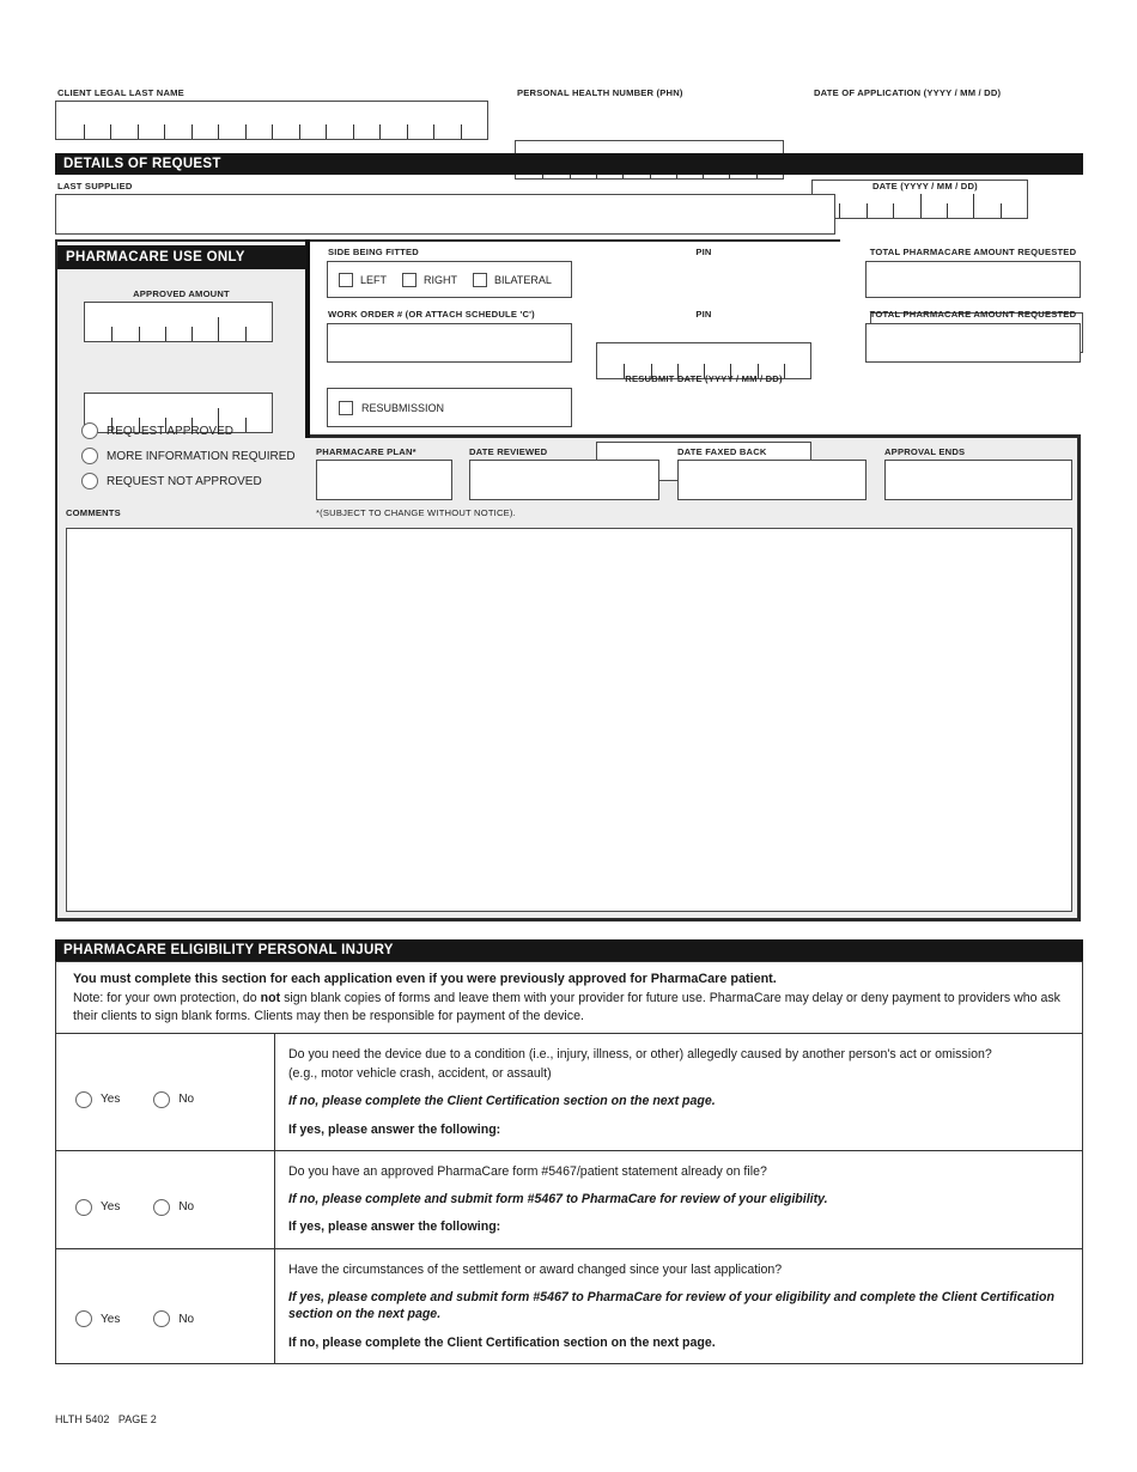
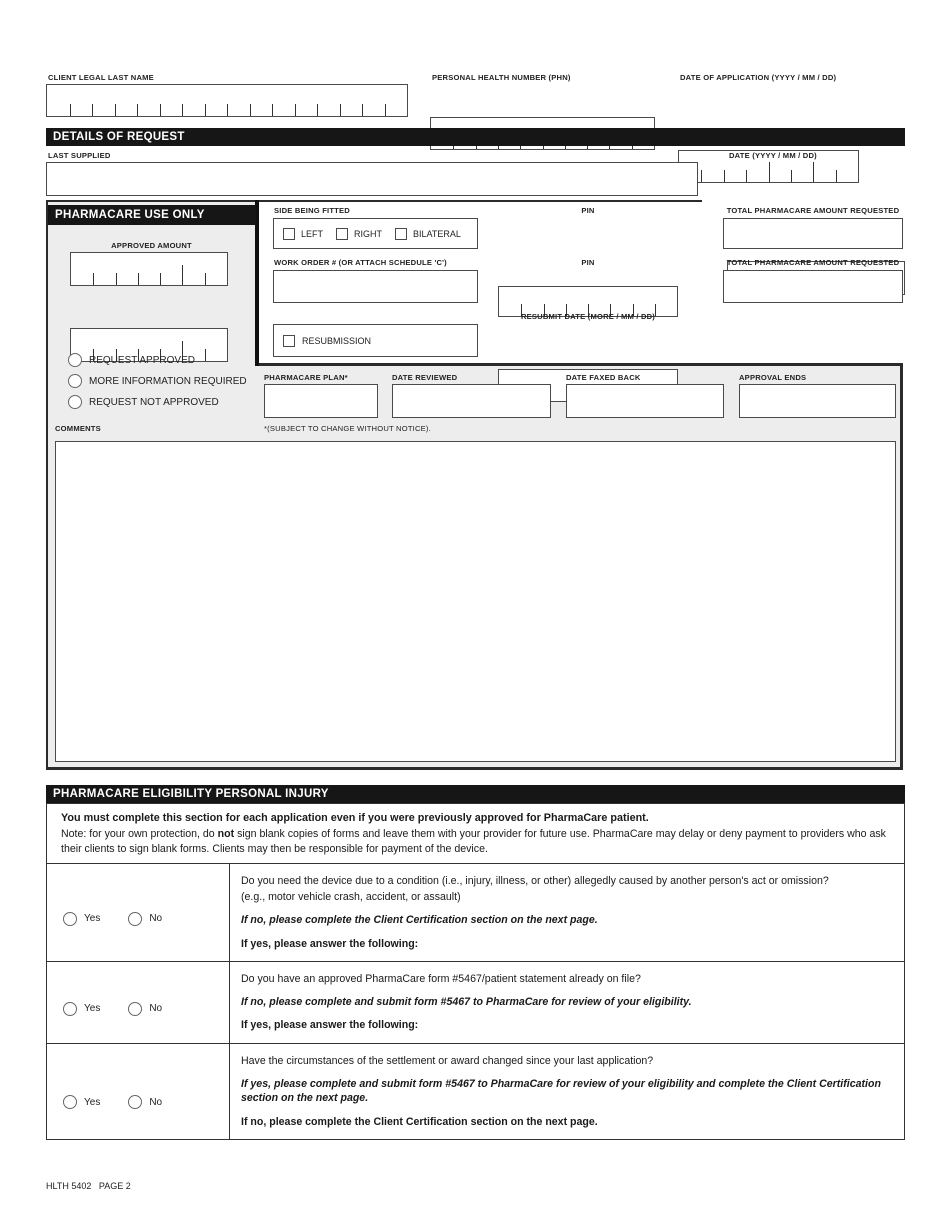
  CLIENT LEGAL LAST NAME
  PERSONAL HEALTH NUMBER (PHN)
  DATE OF APPLICATION (YYYY / MM / DD)
  DETAILS OF REQUEST
  LAST SUPPLIED
  DATE (YYYY / MM / DD)
  PHARMACARE USE ONLY
  APPROVED AMOUNT
  REQUEST APPROVED
  MORE INFORMATION REQUIRED
  REQUEST NOT APPROVED
  SIDE BEING FITTED
  LEFT
  RIGHT
  BILATERAL
  WORK ORDER # (OR ATTACH SCHEDULE 'C')
  RESUBMISSION
  PIN
  PIN
- RESUBMIT DATE (YYYY / MM / DD)
+ RESUBMIT DATE (MORE / MM / DD)
  TOTAL PHARMACARE AMOUNT REQUESTED
  TOTAL PHARMACARE AMOUNT REQUESTED
  PHARMACARE PLAN*
  DATE REVIEWED
  DATE FAXED BACK
  APPROVAL ENDS
  *(SUBJECT TO CHANGE WITHOUT NOTICE).
  COMMENTS
  PHARMACARE ELIGIBILITY PERSONAL INJURY
  You must complete this section for each application even if you were previously approved for PharmaCare patient.
  Note: for your own protection, do not sign blank copies of forms and leave them with your provider for future use. PharmaCare may delay or deny payment to providers who ask their clients to sign blank forms. Clients may then be responsible for payment of the device.
  Yes
  No
  Do you need the device due to a condition (i.e., injury, illness, or other) allegedly caused by another person's act or omission?
  (e.g., motor vehicle crash, accident, or assault)
  If no, please complete the Client Certification section on the next page.
  If yes, please answer the following:
  Yes
  No
  Do you have an approved PharmaCare form #5467/patient statement already on file?
  If no, please complete and submit form #5467 to PharmaCare for review of your eligibility.
  If yes, please answer the following:
  Yes
  No
  Have the circumstances of the settlement or award changed since your last application?
  If yes, please complete and submit form #5467 to PharmaCare for review of your eligibility and complete the Client Certification section on the next page.
  If no, please complete the Client Certification section on the next page.
  HLTH 5402 PAGE 2
